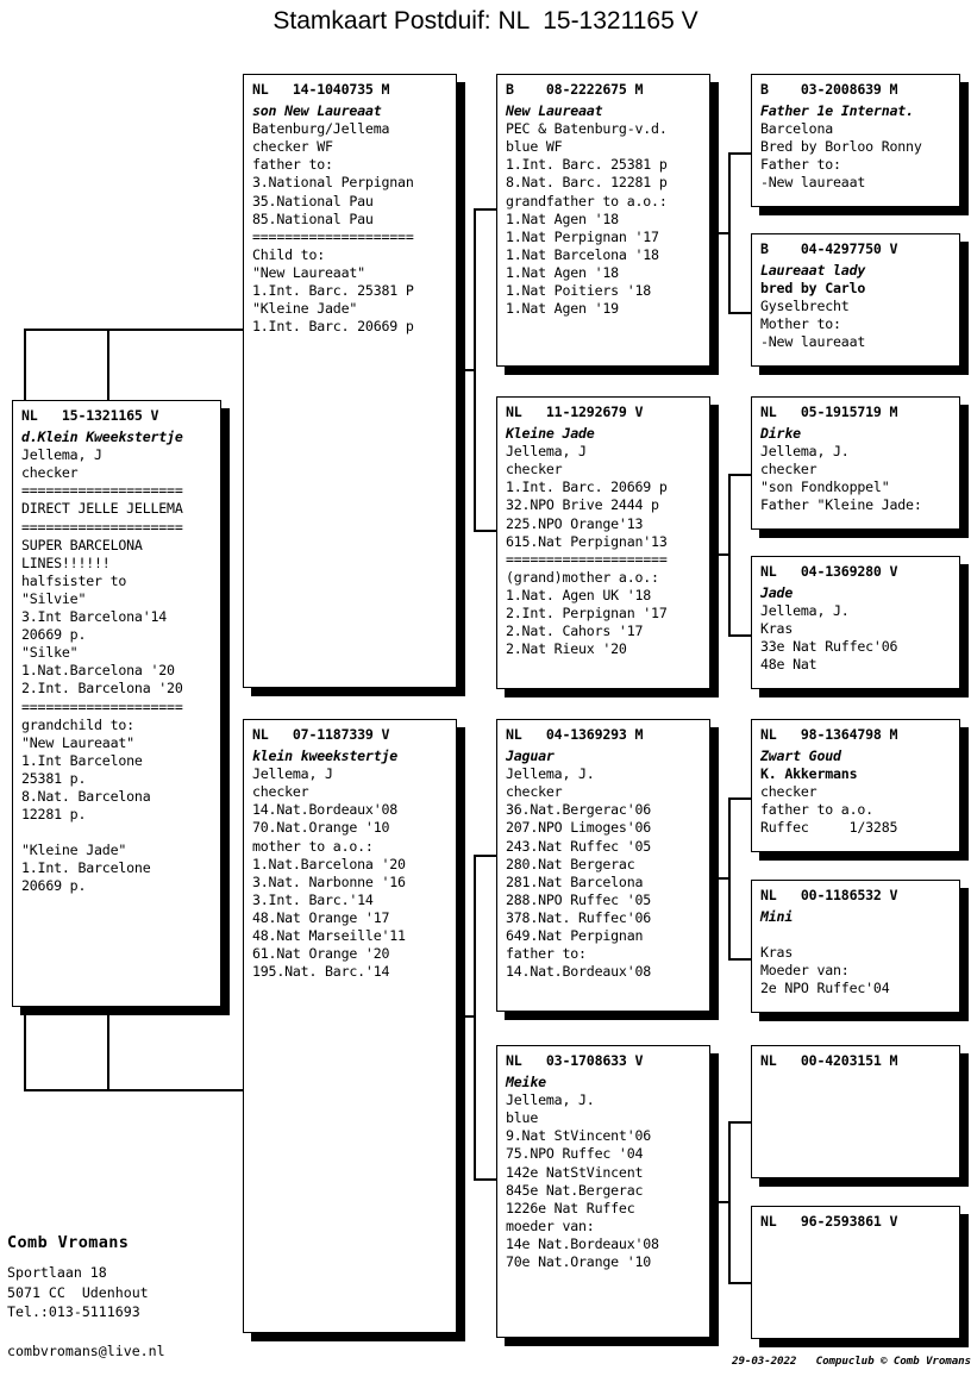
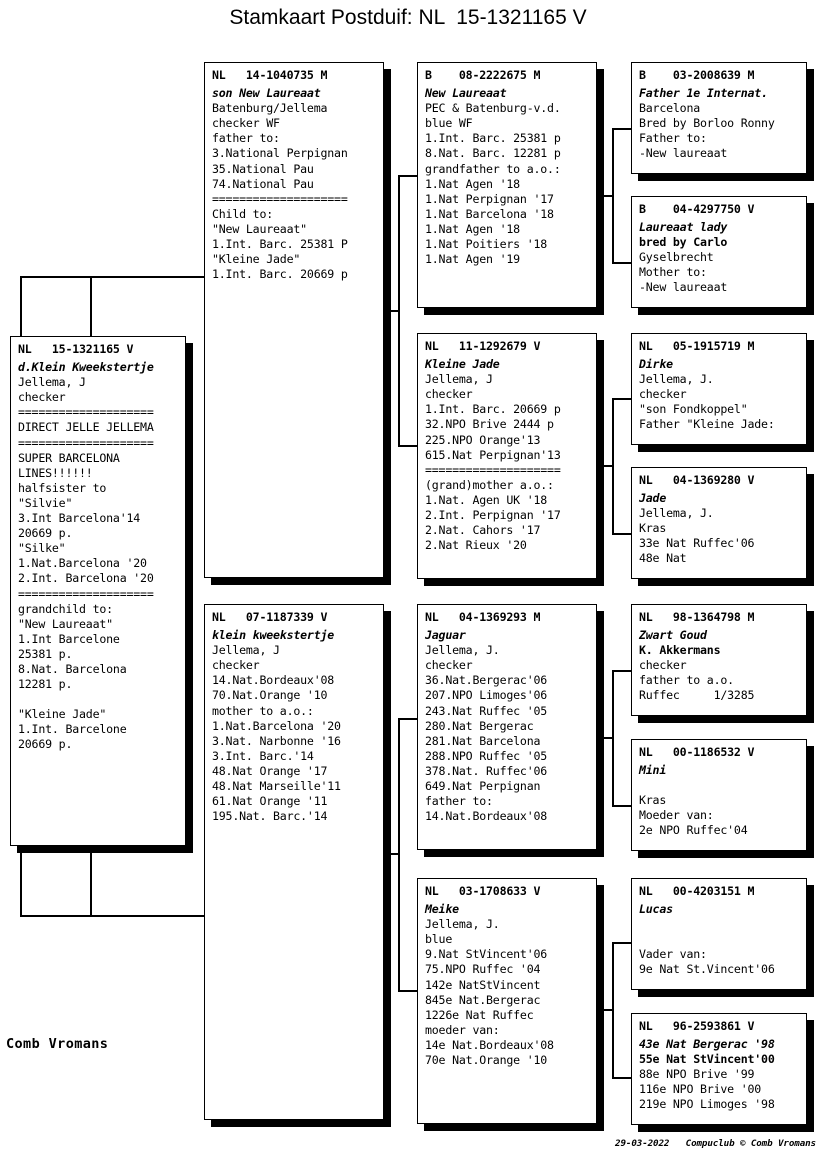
  Stamkaart Postduif: NL 15-1321165 V
  NL 15-1321165 V
  d.Klein Kweekstertje
  Jellema, J
  checker
  ====================
  DIRECT JELLE JELLEMA
  ====================
  SUPER BARCELONA
  LINES!!!!!!
  halfsister to
  "Silvie"
  3.Int Barcelona'14
  20669 p.
  "Silke"
  1.Nat.Barcelona '20
  2.Int. Barcelona '20
  ====================
  grandchild to:
  "New Laureaat"
  1.Int Barcelone
  25381 p.
  8.Nat. Barcelona
  12281 p.
  "Kleine Jade"
  1.Int. Barcelone
  20669 p.
  NL 14-1040735 M
  son New Laureaat
  Batenburg/Jellema
  checker WF
  father to:
  3.National Perpignan
  35.National Pau
- 85.National Pau
+ 74.National Pau
  ====================
  Child to:
  "New Laureaat"
  1.Int. Barc. 25381 P
  "Kleine Jade"
  1.Int. Barc. 20669 p
  NL 07-1187339 V
  klein kweekstertje
  Jellema, J
  checker
  14.Nat.Bordeaux'08
  70.Nat.Orange '10
  mother to a.o.:
  1.Nat.Barcelona '20
  3.Nat. Narbonne '16
  3.Int. Barc.'14
  48.Nat Orange '17
  48.Nat Marseille'11
- 61.Nat Orange '20
+ 61.Nat Orange '11
  195.Nat. Barc.'14
  B 08-2222675 M
  New Laureaat
  PEC & Batenburg-v.d.
  blue WF
  1.Int. Barc. 25381 p
  8.Nat. Barc. 12281 p
  grandfather to a.o.:
  1.Nat Agen '18
  1.Nat Perpignan '17
  1.Nat Barcelona '18
  1.Nat Agen '18
  1.Nat Poitiers '18
  1.Nat Agen '19
  NL 11-1292679 V
  Kleine Jade
  Jellema, J
  checker
  1.Int. Barc. 20669 p
  32.NPO Brive 2444 p
  225.NPO Orange'13
  615.Nat Perpignan'13
  ====================
  (grand)mother a.o.:
  1.Nat. Agen UK '18
  2.Int. Perpignan '17
  2.Nat. Cahors '17
  2.Nat Rieux '20
  NL 04-1369293 M
  Jaguar
  Jellema, J.
  checker
  36.Nat.Bergerac'06
  207.NPO Limoges'06
  243.Nat Ruffec '05
  280.Nat Bergerac
  281.Nat Barcelona
  288.NPO Ruffec '05
  378.Nat. Ruffec'06
  649.Nat Perpignan
  father to:
  14.Nat.Bordeaux'08
  NL 03-1708633 V
  Meike
  Jellema, J.
  blue
  9.Nat StVincent'06
  75.NPO Ruffec '04
  142e NatStVincent
  845e Nat.Bergerac
  1226e Nat Ruffec
  moeder van:
  14e Nat.Bordeaux'08
  70e Nat.Orange '10
  B 03-2008639 M
  Father 1e Internat.
  Barcelona
  Bred by Borloo Ronny
  Father to:
  -New laureaat
  B 04-4297750 V
  Laureaat lady
  bred by Carlo
  Gyselbrecht
  Mother to:
  -New laureaat
  NL 05-1915719 M
  Dirke
  Jellema, J.
  checker
  "son Fondkoppel"
  Father "Kleine Jade:
  NL 04-1369280 V
  Jade
  Jellema, J.
  Kras
  33e Nat Ruffec'06
  48e Nat
  NL 98-1364798 M
  Zwart Goud
  K. Akkermans
  checker
  father to a.o.
  Ruffec 1/3285
  NL 00-1186532 V
  Mini
  Kras
  Moeder van:
  2e NPO Ruffec'04
  NL 00-4203151 M
+ Lucas
+ Vader van:
+ 9e Nat St.Vincent'06
  NL 96-2593861 V
+ 43e Nat Bergerac '98
+ 55e Nat StVincent'00
+ 88e NPO Brive '99
+ 116e NPO Brive '00
+ 219e NPO Limoges '98
  Comb Vromans
- Sportlaan 18
- 5071 CC Udenhout
- Tel.:013-5111693
- combvromans@live.nl
  29-03-2022 Compuclub © Comb Vromans
